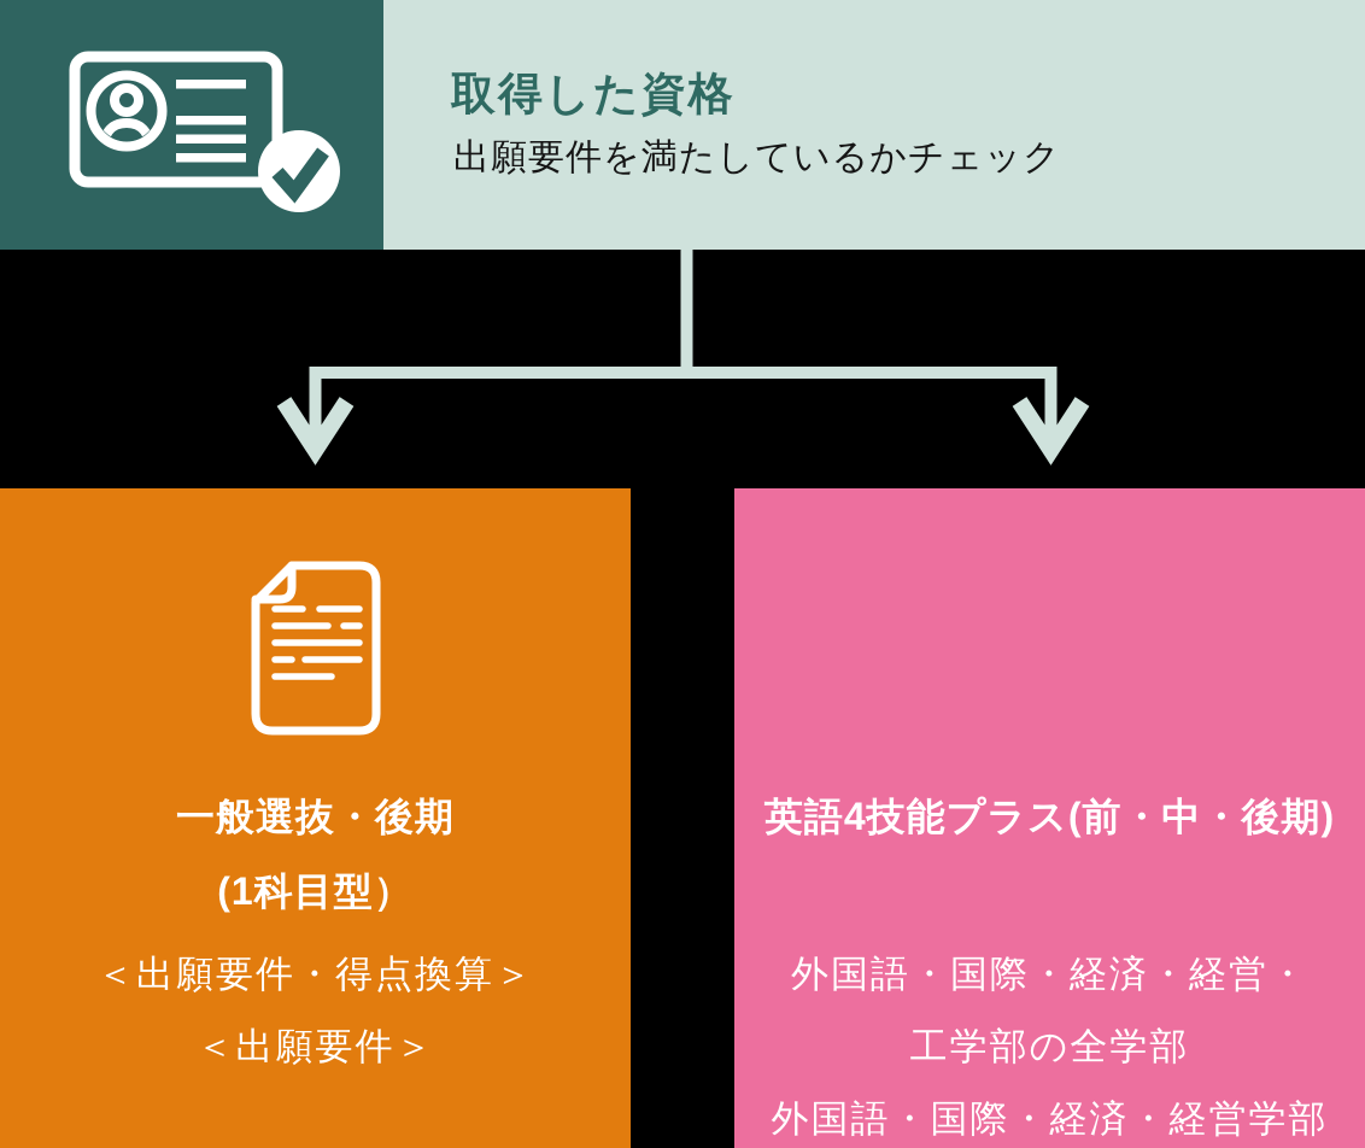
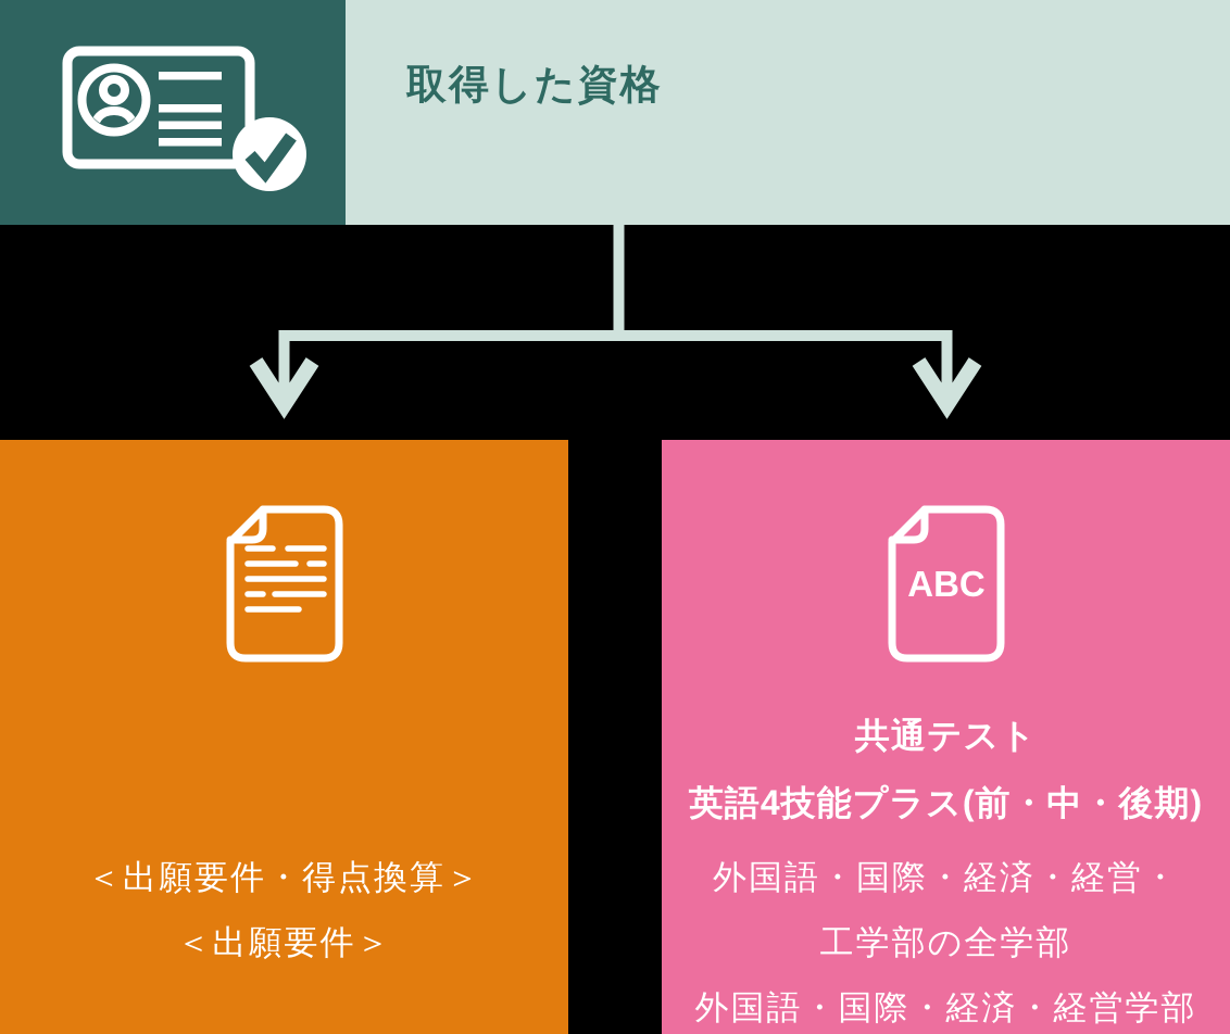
  取得した資格
- 出願要件を満たしているかチェック
- 一般選抜・後期
- (1科目型）
  ＜出願要件・得点換算＞
  ＜出願要件＞
+ ABC
+ 共通テスト
  英語4技能プラス(前・中・後期)
  外国語・国際・経済・経営・
  工学部の全学部
  外国語・国際・経済・経営学部
